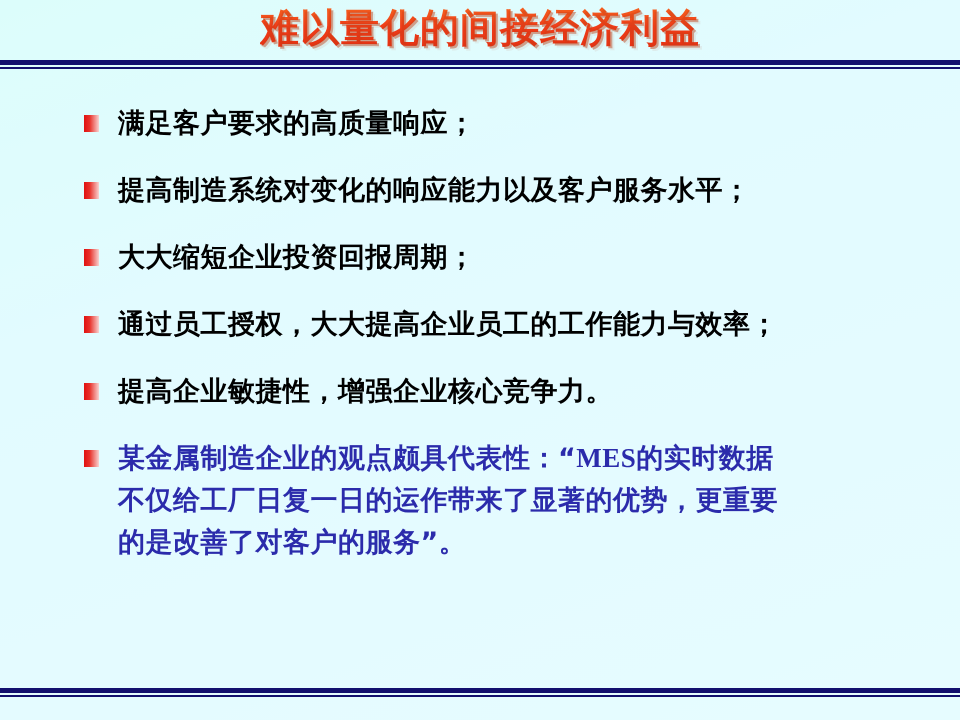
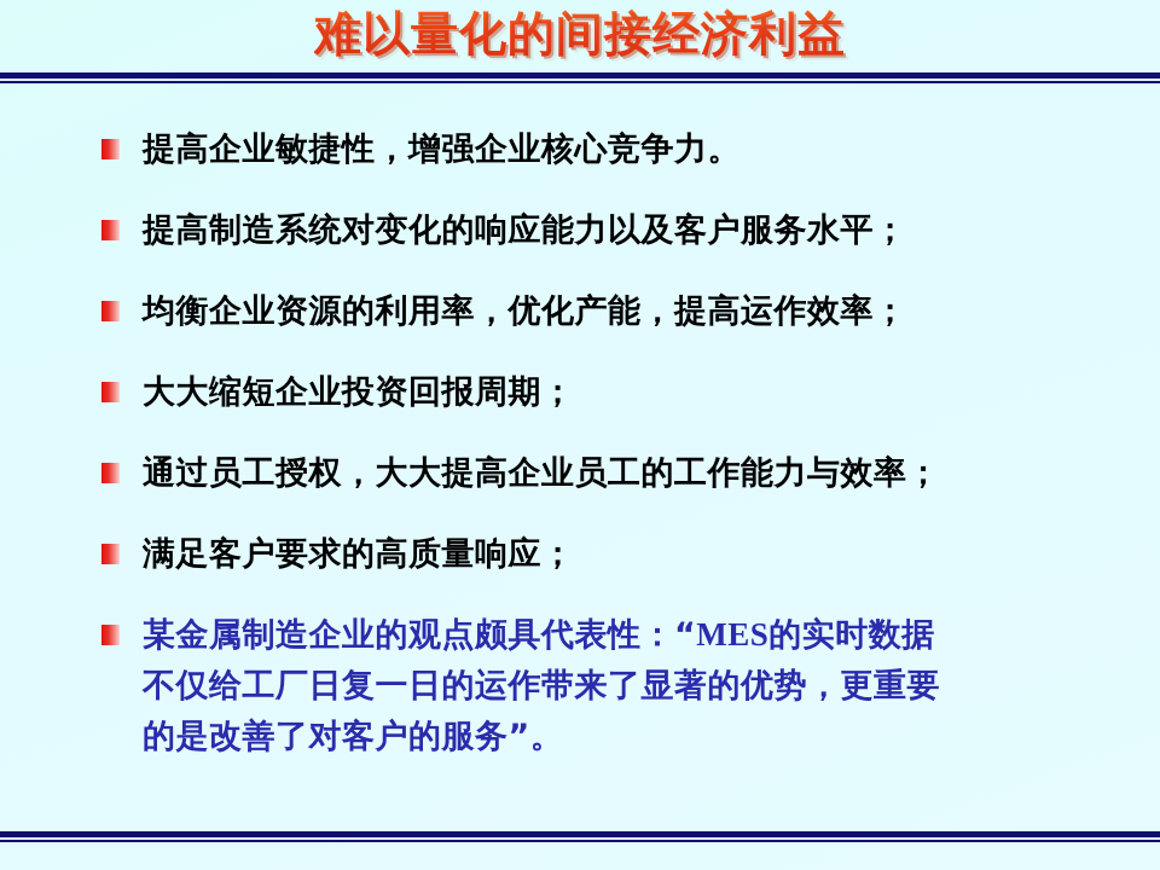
  难以量化的间接经济利益
- 满足客户要求的高质量响应；
+ 提高企业敏捷性，增强企业核心竞争力。
  提高制造系统对变化的响应能力以及客户服务水平；
+ 均衡企业资源的利用率，优化产能，提高运作效率；
  大大缩短企业投资回报周期；
  通过员工授权，大大提高企业员工的工作能力与效率；
- 提高企业敏捷性，增强企业核心竞争力。
+ 满足客户要求的高质量响应；
  某金属制造企业的观点颇具代表性：“MES的实时数据
  不仅给工厂日复一日的运作带来了显著的优势，更重要
  的是改善了对客户的服务”。
